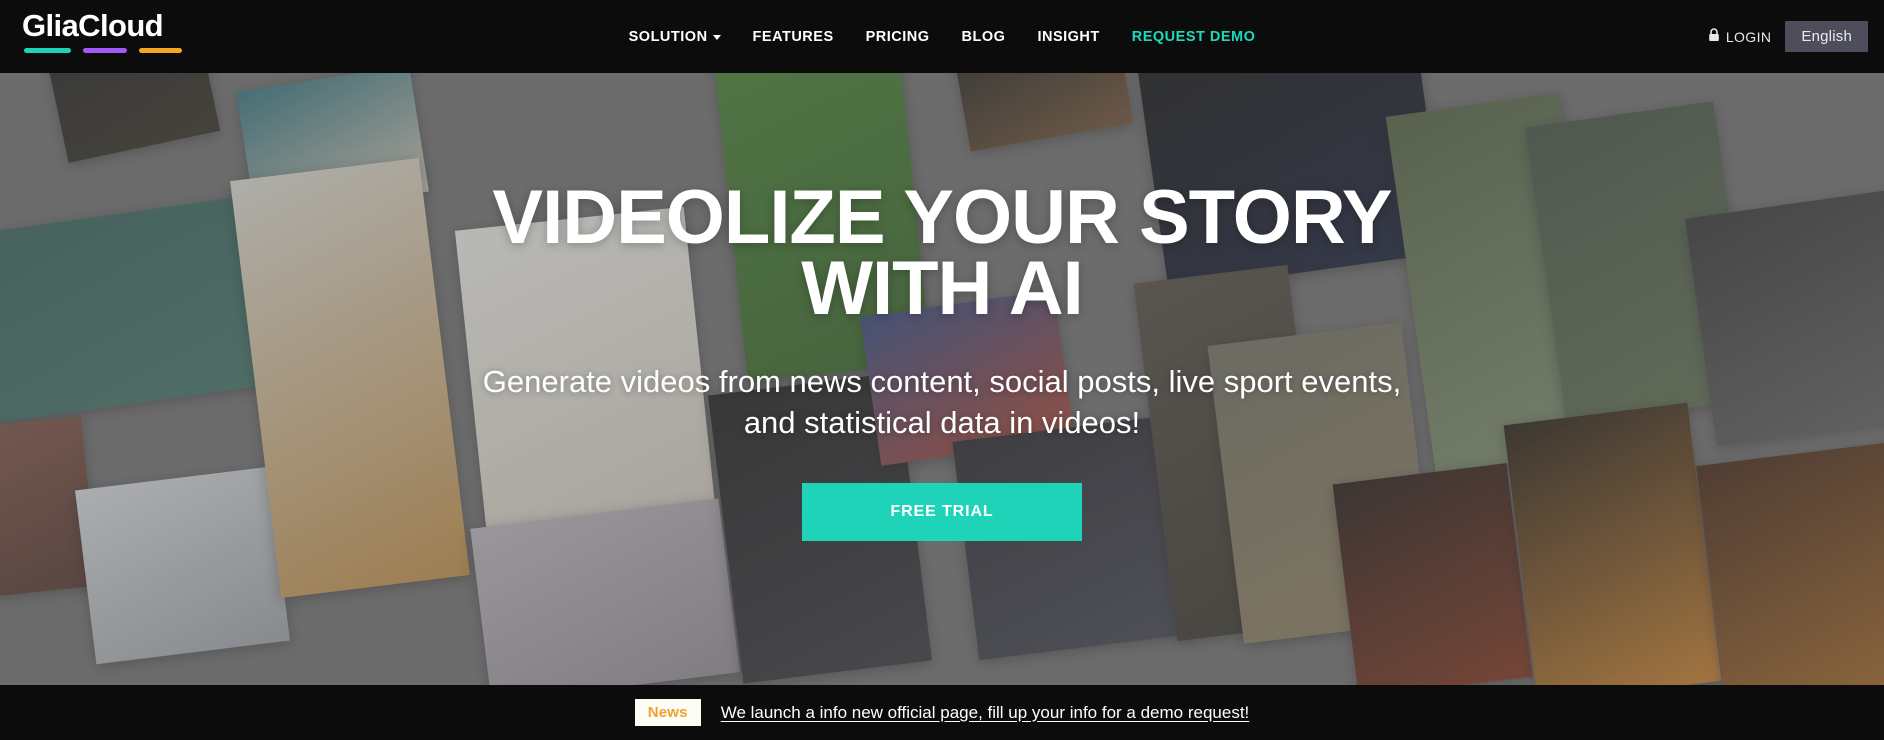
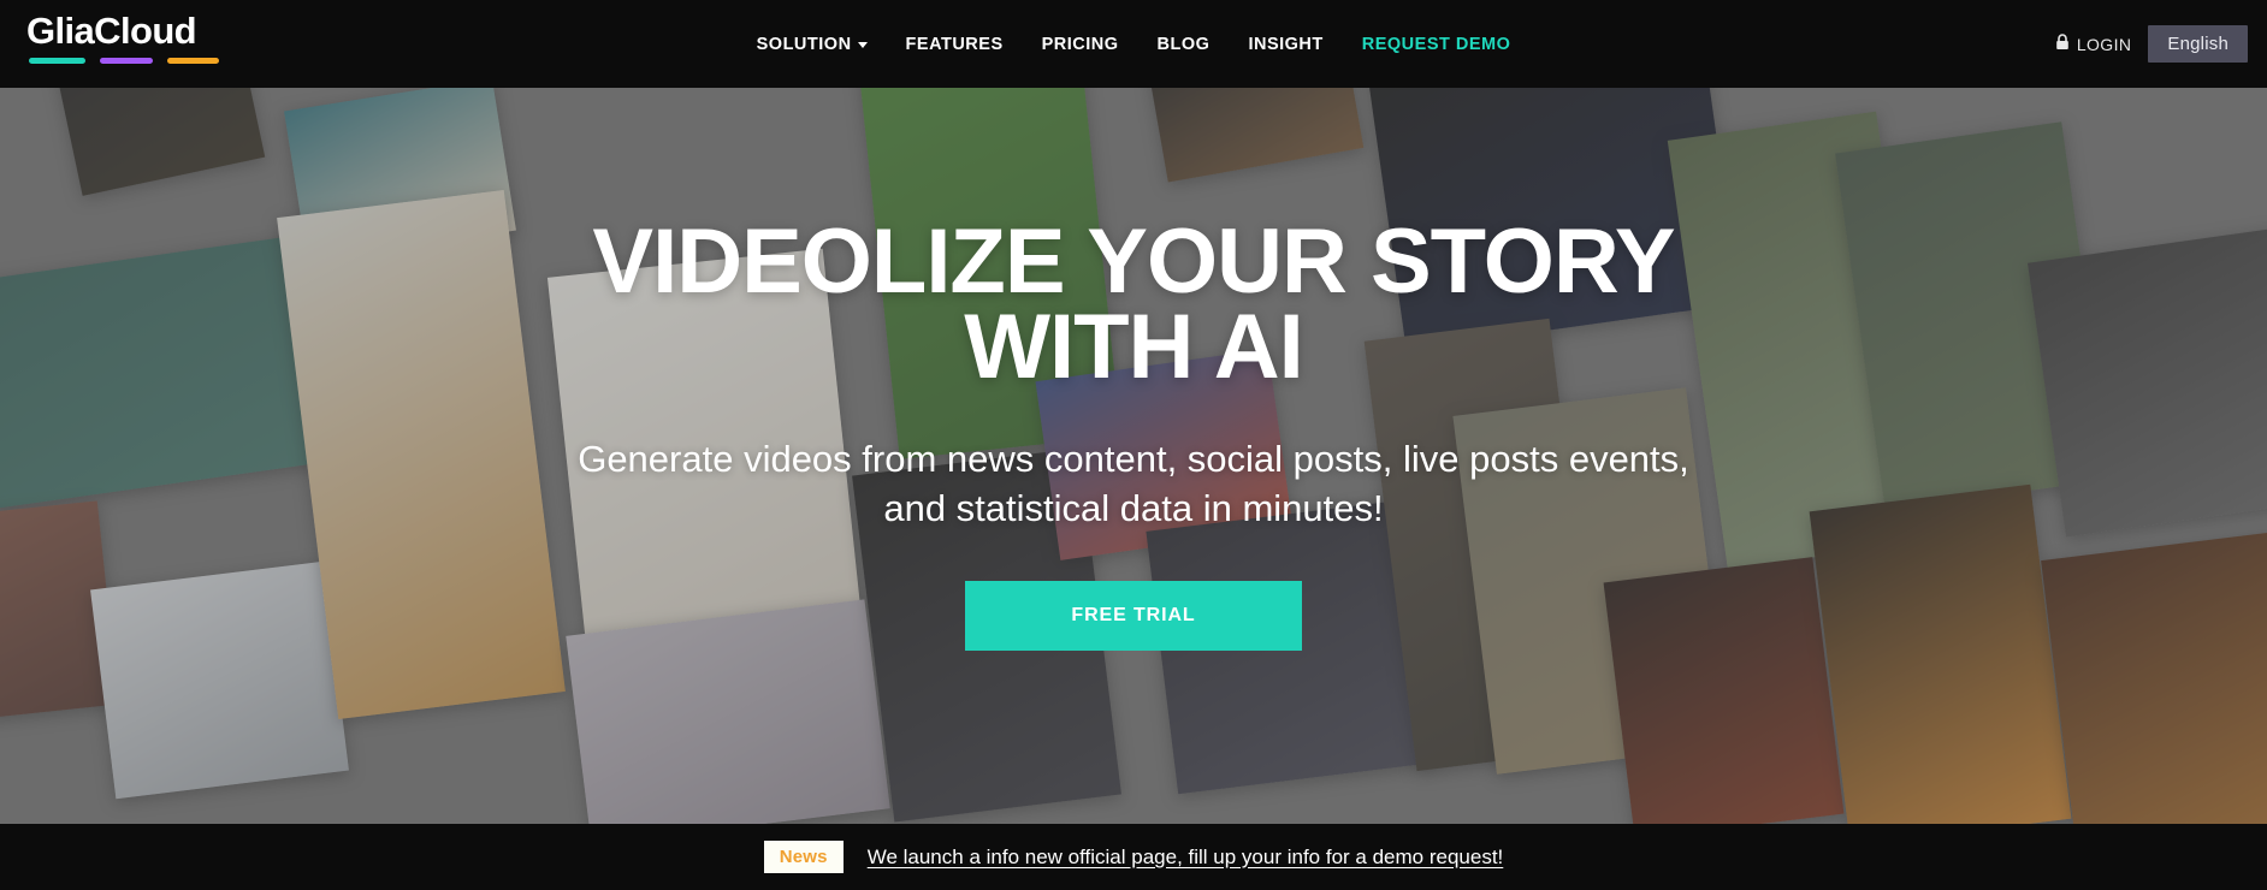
  GliaCloud
  SOLUTION
  FEATURES
  PRICING
  BLOG
  INSIGHT
  REQUEST DEMO
  LOGIN
  English
  VIDEOLIZE YOUR STORY
  WITH AI
- Generate videos from news content, social posts, live sport events,
+ Generate videos from news content, social posts, live posts events,
- and statistical data in videos!
+ and statistical data in minutes!
  FREE TRIAL
  News
  We launch a info new official page, fill up your info for a demo request!
